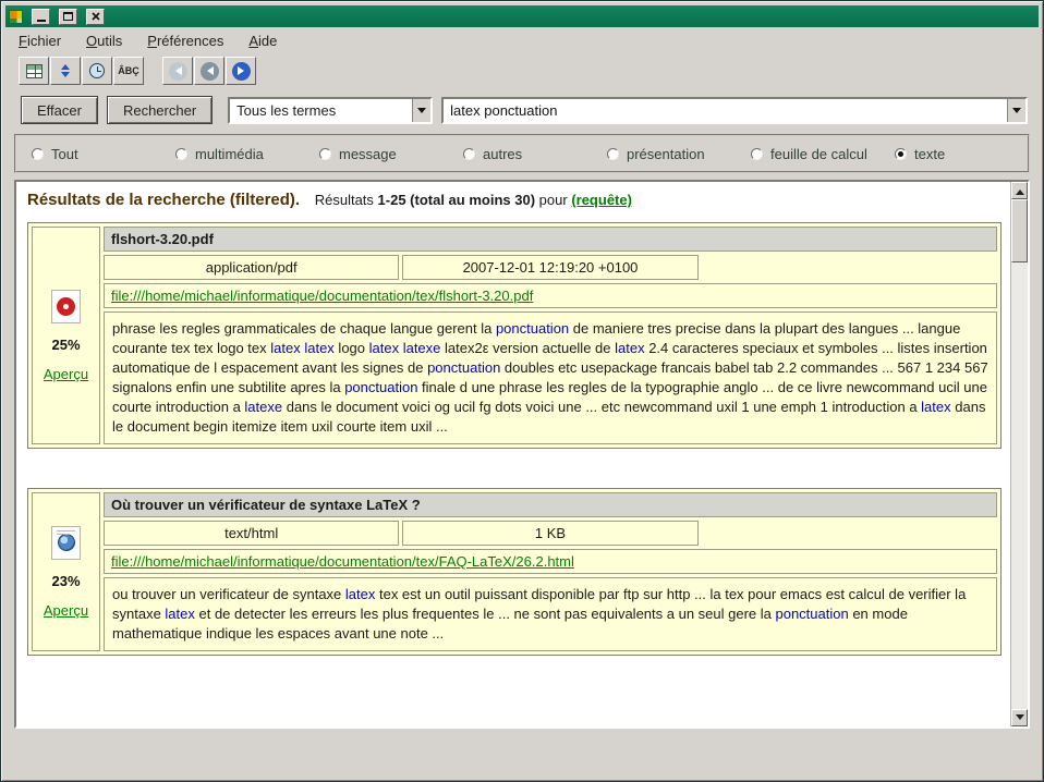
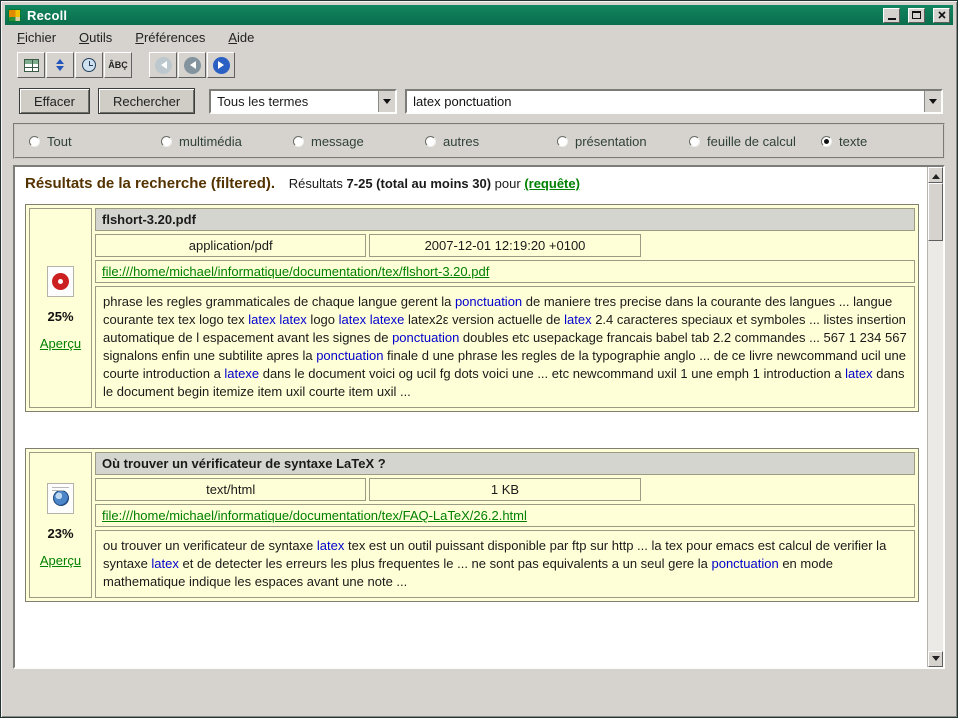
+ Recoll
  Fichier
  Outils
  Préférences
  Aide
  ÂBÇ
  Effacer
  Rechercher
  Tous les termes
  latex ponctuation
  Tout
  multimédia
  message
  autres
  présentation
  feuille de calcul
  texte
- Résultats de la recherche (filtered). Résultats 1-25 (total au moins 30) pour (requête)
+ Résultats de la recherche (filtered). Résultats 7-25 (total au moins 30) pour (requête)
  25%
  Aperçu
  flshort-3.20.pdf
  application/pdf
  2007-12-01 12:19:20 +0100
  file:///home/michael/informatique/documentation/tex/flshort-3.20.pdf
- phrase les regles grammaticales de chaque langue gerent la ponctuation de maniere tres precise dans la plupart des langues ... langue courante tex tex logo tex latex latex logo latex latexe latex2ε version actuelle de latex 2.4 caracteres speciaux et symboles ... listes insertion automatique de l espacement avant les signes de ponctuation doubles etc usepackage francais babel tab 2.2 commandes ... 567 1 234 567 signalons enfin une subtilite apres la ponctuation finale d une phrase les regles de la typographie anglo ... de ce livre newcommand ucil une courte introduction a latexe dans le document voici og ucil fg dots voici une ... etc newcommand uxil 1 une emph 1 introduction a latex dans le document begin itemize item uxil courte item uxil ...
+ phrase les regles grammaticales de chaque langue gerent la ponctuation de maniere tres precise dans la courante des langues ... langue courante tex tex logo tex latex latex logo latex latexe latex2ε version actuelle de latex 2.4 caracteres speciaux et symboles ... listes insertion automatique de l espacement avant les signes de ponctuation doubles etc usepackage francais babel tab 2.2 commandes ... 567 1 234 567 signalons enfin une subtilite apres la ponctuation finale d une phrase les regles de la typographie anglo ... de ce livre newcommand ucil une courte introduction a latexe dans le document voici og ucil fg dots voici une ... etc newcommand uxil 1 une emph 1 introduction a latex dans le document begin itemize item uxil courte item uxil ...
  23%
  Aperçu
  Où trouver un vérificateur de syntaxe LaTeX ?
  text/html
  1 KB
  file:///home/michael/informatique/documentation/tex/FAQ-LaTeX/26.2.html
  ou trouver un verificateur de syntaxe latex tex est un outil puissant disponible par ftp sur http ... la tex pour emacs est calcul de verifier la syntaxe latex et de detecter les erreurs les plus frequentes le ... ne sont pas equivalents a un seul gere la ponctuation en mode mathematique indique les espaces avant une note ...
